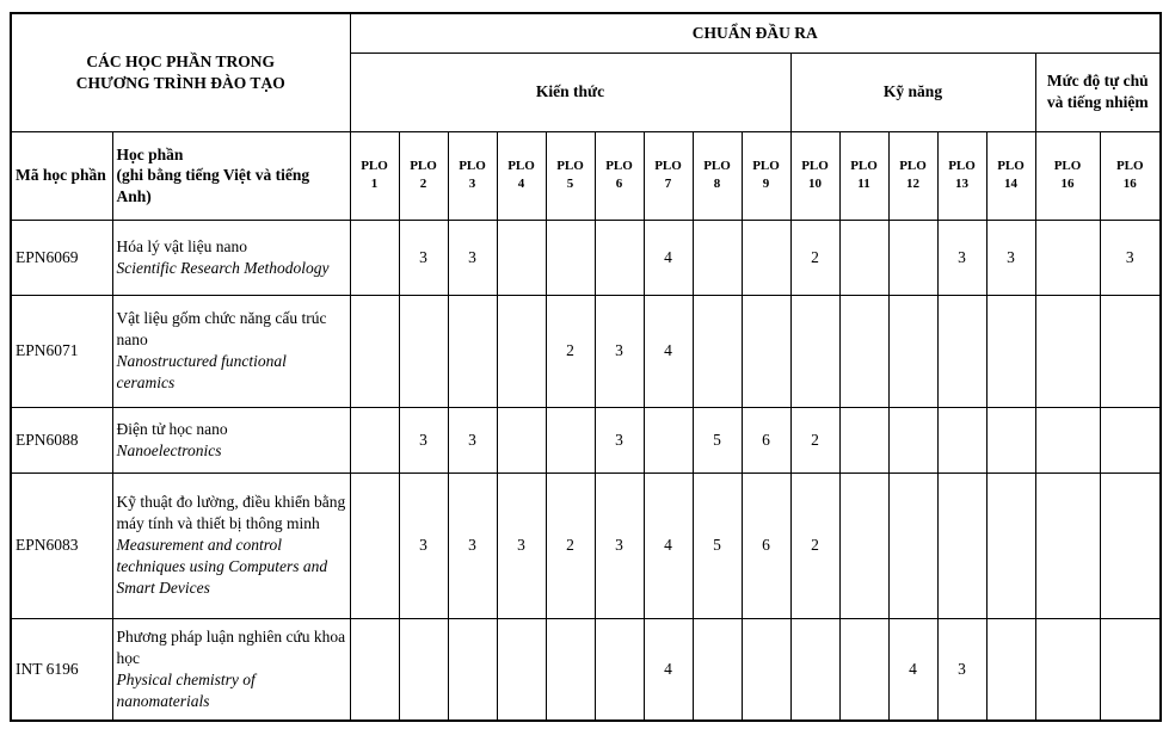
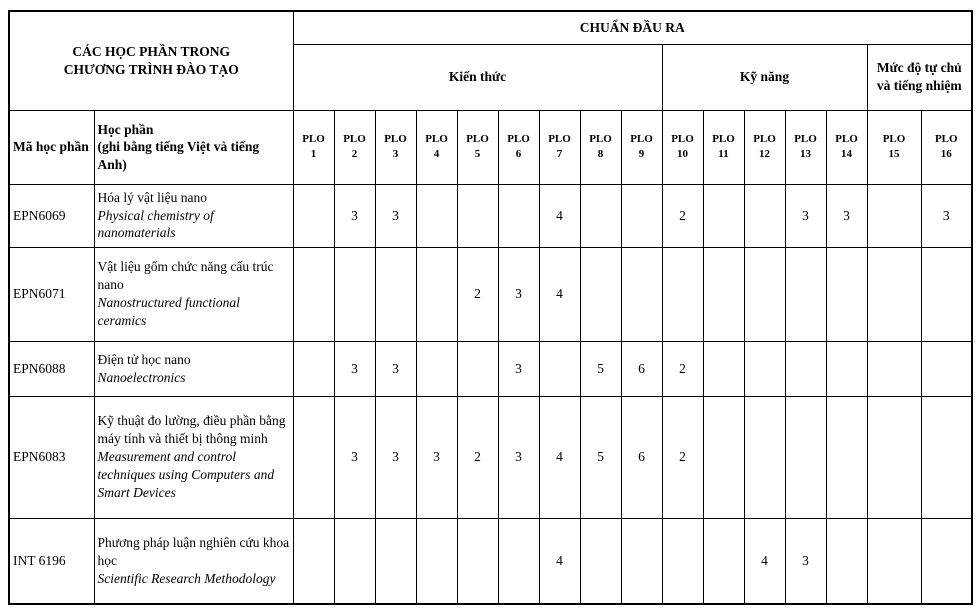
  CÁC HỌC PHẦN TRONG CHƯƠNG TRÌNH ĐÀO TẠO	CHUẨN ĐẦU RA
  Kiến thức	Kỹ năng	Mức độ tự chủ và tiếng nhiệm
- Mã học phần	Học phần (ghi bằng tiếng Việt và tiếng Anh)	PLO1	PLO2	PLO3	PLO4	PLO5	PLO6	PLO7	PLO8	PLO9	PLO10	PLO11	PLO12	PLO13	PLO14	PLO16	PLO16
+ Mã học phần	Học phần (ghi bằng tiếng Việt và tiếng Anh)	PLO1	PLO2	PLO3	PLO4	PLO5	PLO6	PLO7	PLO8	PLO9	PLO10	PLO11	PLO12	PLO13	PLO14	PLO15	PLO16
- EPN6069	Hóa lý vật liệu nano Scientific Research Methodology		3	3				4			2			3	3		3
+ EPN6069	Hóa lý vật liệu nano Physical chemistry of nanomaterials		3	3				4			2			3	3		3
  EPN6071	Vật liệu gốm chức năng cấu trúc nano Nanostructured functional ceramics					2	3	4
  EPN6088	Điện tử học nano Nanoelectronics		3	3			3		5	6	2
- EPN6083	Kỹ thuật đo lường, điều khiển bằng máy tính và thiết bị thông minh Measurement and control techniques using Computers and Smart Devices		3	3	3	2	3	4	5	6	2
+ EPN6083	Kỹ thuật đo lường, điều phần bằng máy tính và thiết bị thông minh Measurement and control techniques using Computers and Smart Devices		3	3	3	2	3	4	5	6	2
- INT 6196	Phương pháp luận nghiên cứu khoa học Physical chemistry of nanomaterials							4					4	3
+ INT 6196	Phương pháp luận nghiên cứu khoa học Scientific Research Methodology							4					4	3
